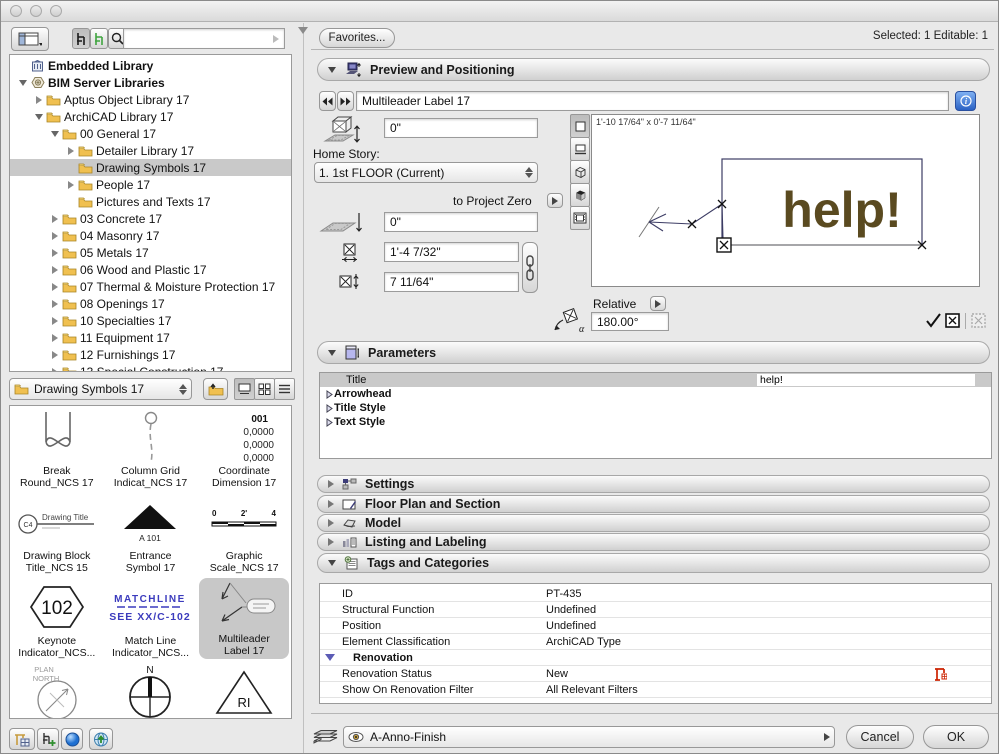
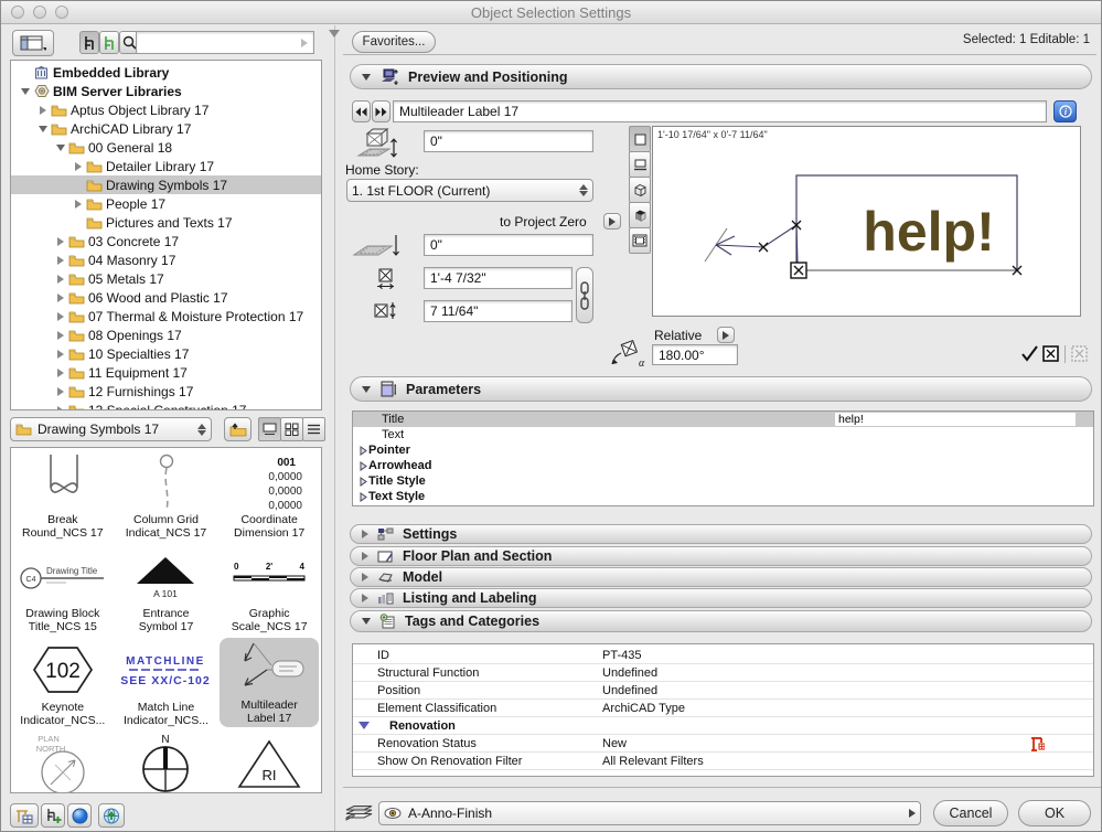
+ Object Selection Settings
  Embedded Library
  BIM Server Libraries
  Aptus Object Library 17
  ArchiCAD Library 17
- 00 General 17
+ 00 General 18
  Detailer Library 17
  Drawing Symbols 17
  People 17
  Pictures and Texts 17
  03 Concrete 17
  04 Masonry 17
  05 Metals 17
  06 Wood and Plastic 17
  07 Thermal & Moisture Protection 17
  08 Openings 17
  10 Specialties 17
  11 Equipment 17
  12 Furnishings 17
  Drawing Symbols 17
  Break
  Round_NCS 17
  Column Grid
  Indicat_NCS 17
  001
  0,0000
  0,0000
  0,0000
  Coordinate
  Dimension 17
  Drawing Title
  Drawing Block
  Title_NCS 15
  A 101
  Entrance
  Symbol 17
  0
  2'
  4
  Graphic
  Scale_NCS 17
  102
  Keynote
  Indicator_NCS...
  MATCHLINE
  SEE XX/C-102
  Match Line
  Indicator_NCS...
  Multileader
  Label 17
  PLAN
  NORTH
  N
  RI
  Favorites...
  Selected: 1 Editable: 1
  Preview and Positioning
  Multileader Label 17
  i
  0"
  Home Story:
  1. 1st FLOOR (Current)
  to Project Zero
  0"
  1'-4 7/32"
  7 11/64"
  α
  1'-10 17/64" x 0'-7 11/64"
  help!
  Relative
  180.00°
  Parameters
  Title
  help!
+ Text
+ Pointer
  Arrowhead
  Title Style
  Text Style
  Settings
  Floor Plan and Section
  Model
  Listing and Labeling
  Tags and Categories
  ID
  PT-435
  Structural Function
  Undefined
  Position
  Undefined
  Element Classification
  ArchiCAD Type
  Renovation
  Renovation Status
  New
  Show On Renovation Filter
  All Relevant Filters
  A-Anno-Finish
  Cancel
  OK
